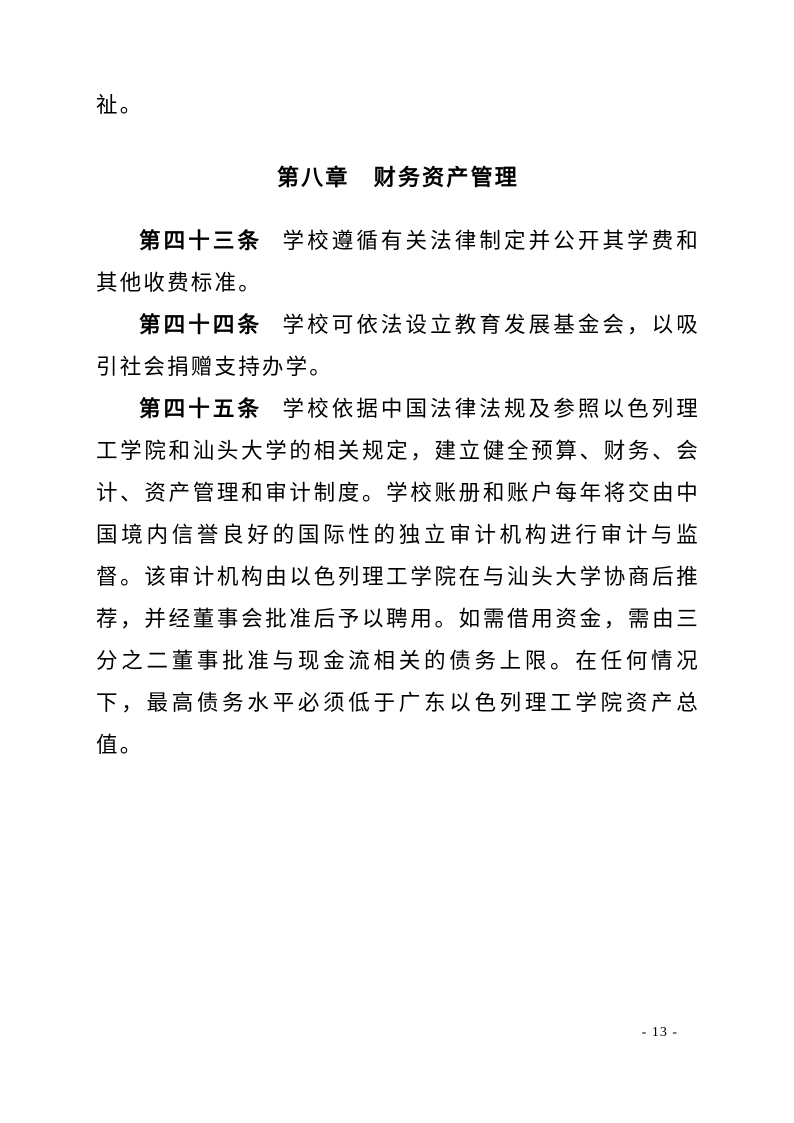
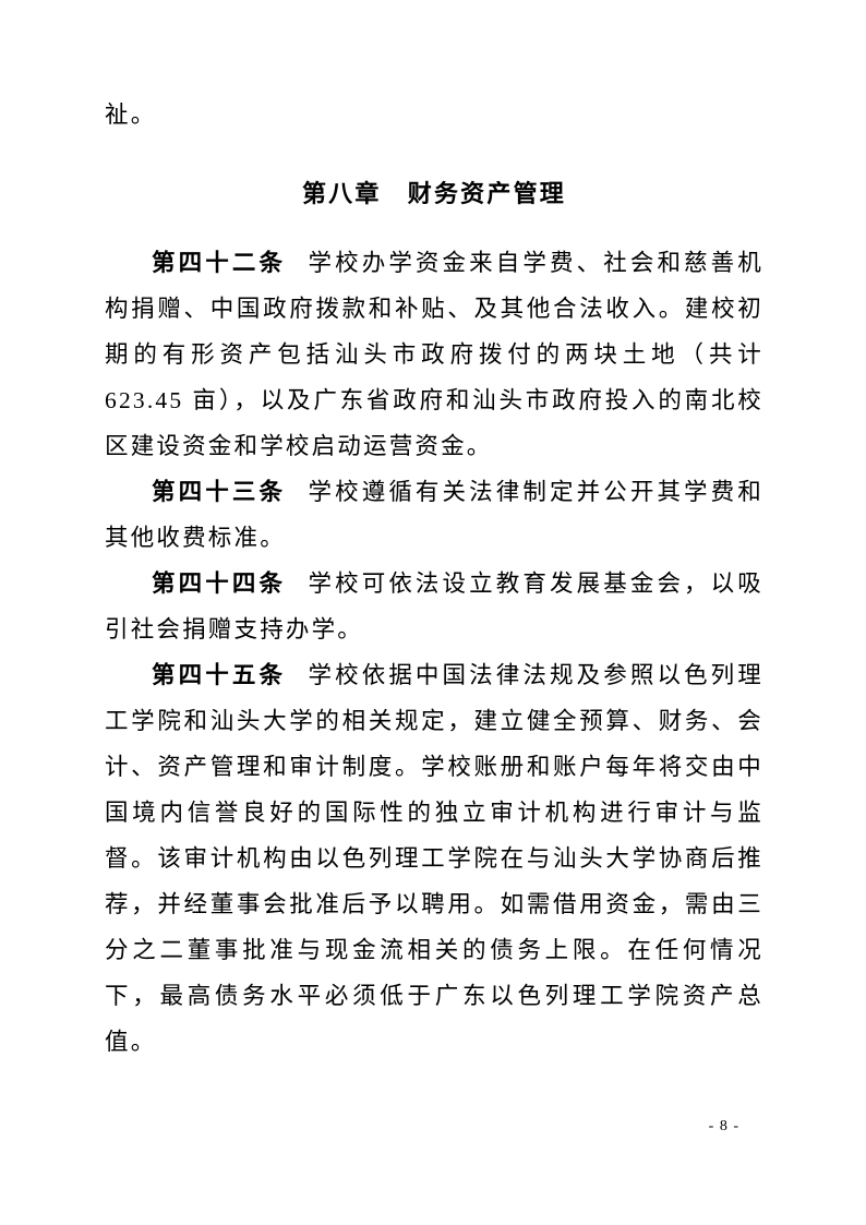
  祉。
  第八章 财务资产管理
+ 第四十二条 学校办学资金来自学费、社会和慈善机构捐赠、中国政府拨款和补贴、及其他合法收入。建校初期的有形资产包括汕头市政府拨付的两块土地（共计 623.45 亩），以及广东省政府和汕头市政府投入的南北校区建设资金和学校启动运营资金。
  第四十三条 学校遵循有关法律制定并公开其学费和其他收费标准。
  第四十四条 学校可依法设立教育发展基金会，以吸引社会捐赠支持办学。
  第四十五条 学校依据中国法律法规及参照以色列理工学院和汕头大学的相关规定，建立健全预算、财务、会计、资产管理和审计制度。学校账册和账户每年将交由中国境内信誉良好的国际性的独立审计机构进行审计与监督。该审计机构由以色列理工学院在与汕头大学协商后推荐，并经董事会批准后予以聘用。如需借用资金，需由三分之二董事批准与现金流相关的债务上限。在任何情况下，最高债务水平必须低于广东以色列理工学院资产总值。
- - 13 -
+ - 8 -
